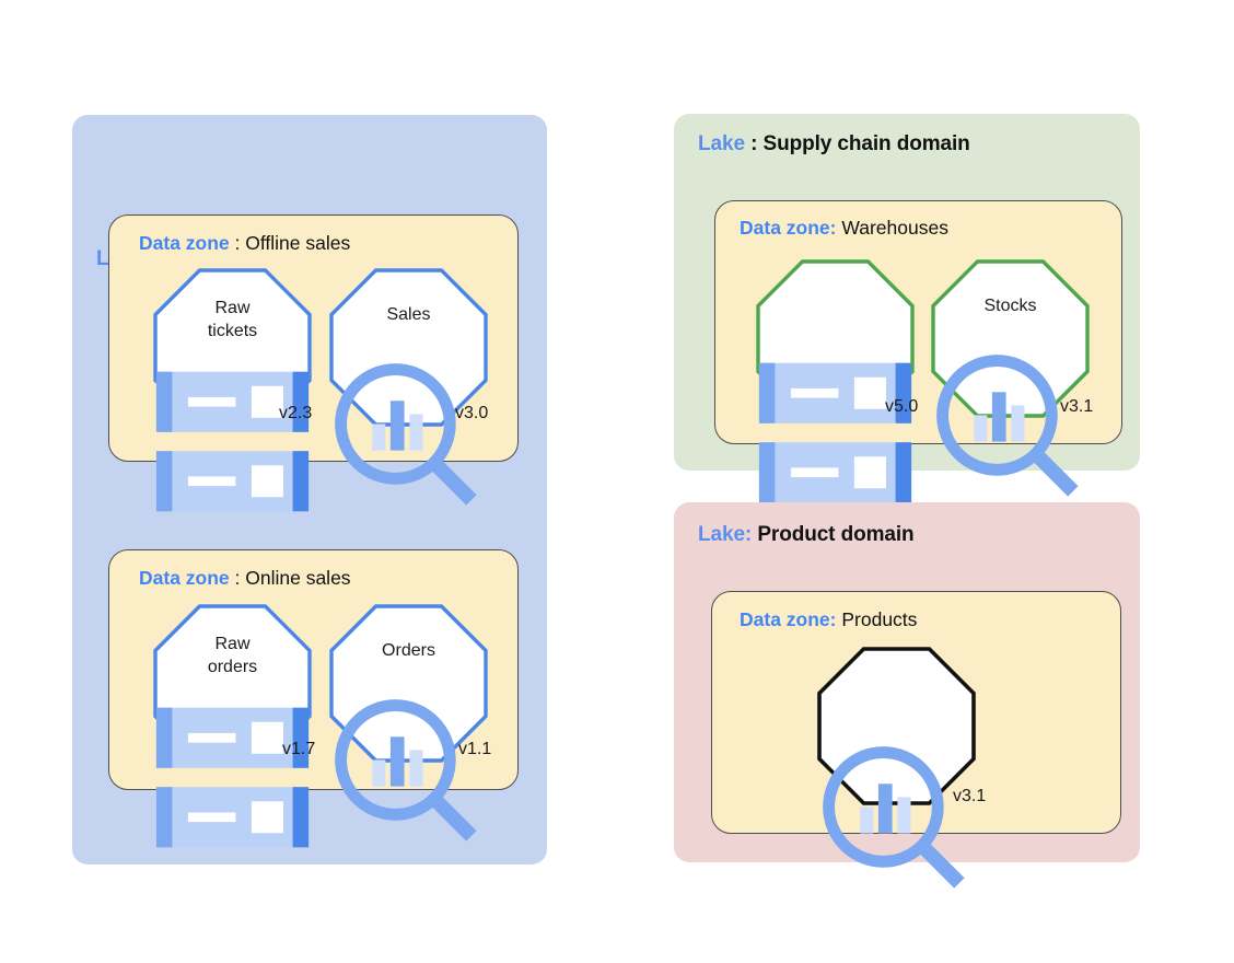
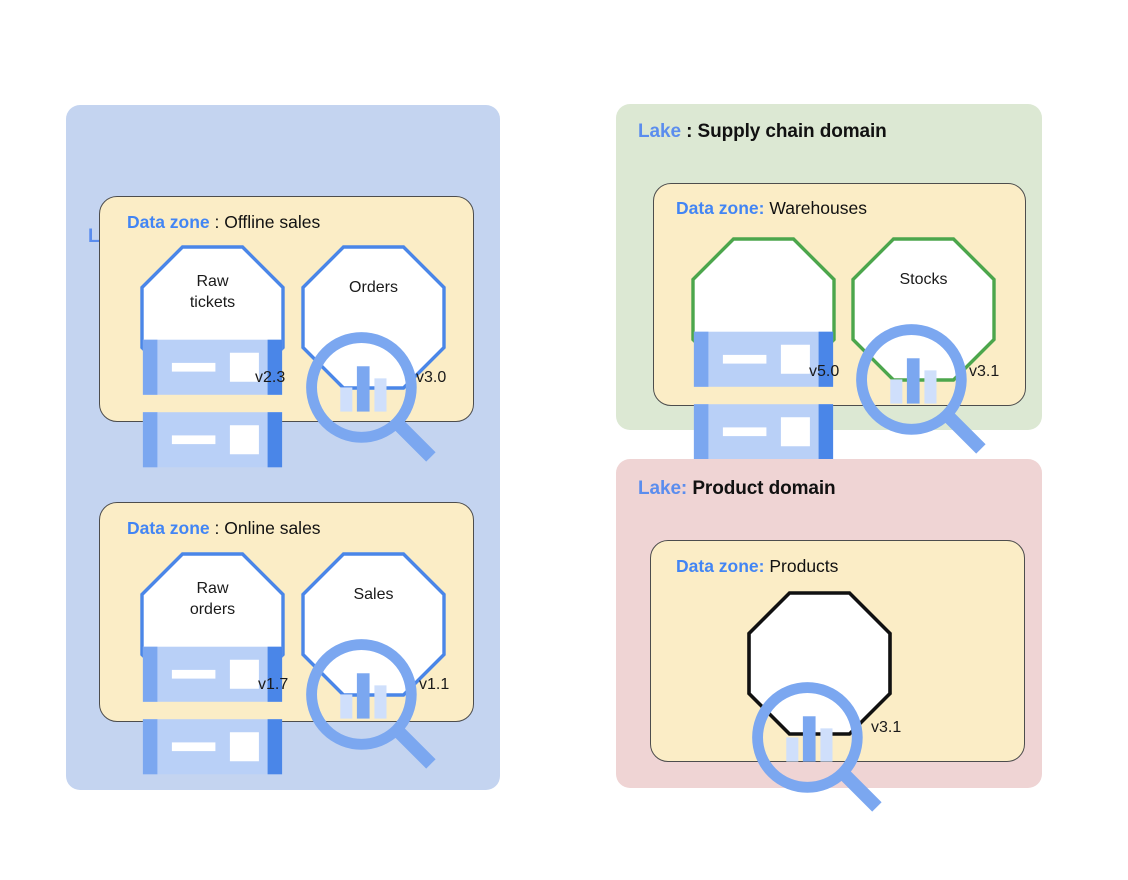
  Data zone : Offline sales
  Raw
  tickets
  v2.3
- Sales
+ Orders
  v3.0
  Data zone : Online sales
  Raw
  orders
  v1.7
- Orders
+ Sales
  v1.1
  Lake : Supply chain domain
  Data zone: Warehouses
  v5.0
  Stocks
  v3.1
  Lake: Product domain
  Data zone: Products
  v3.1
